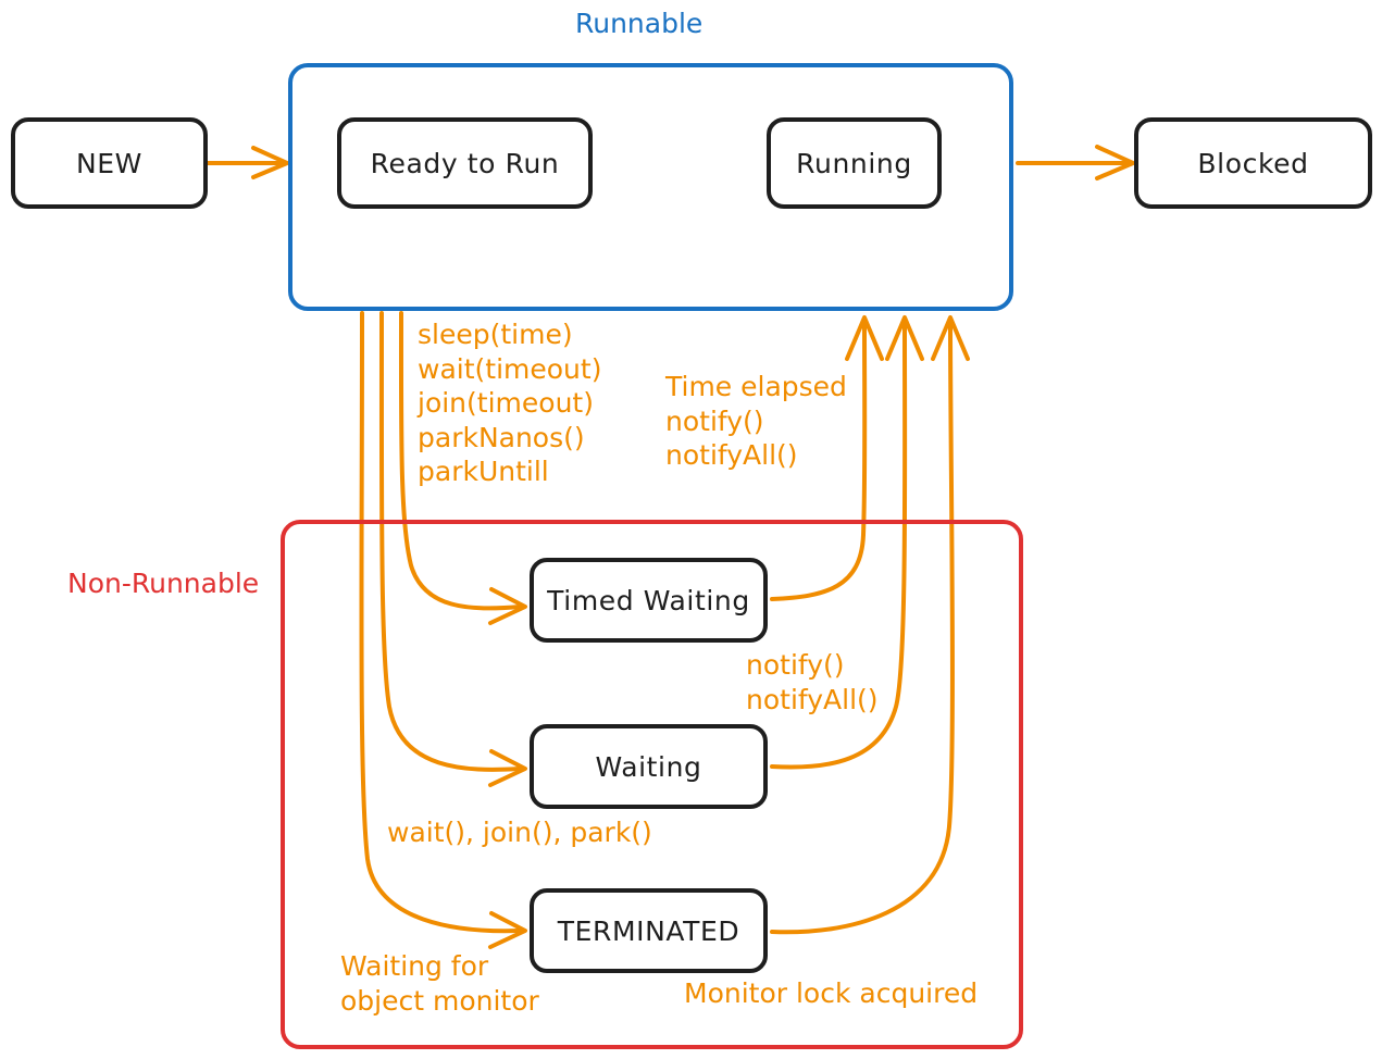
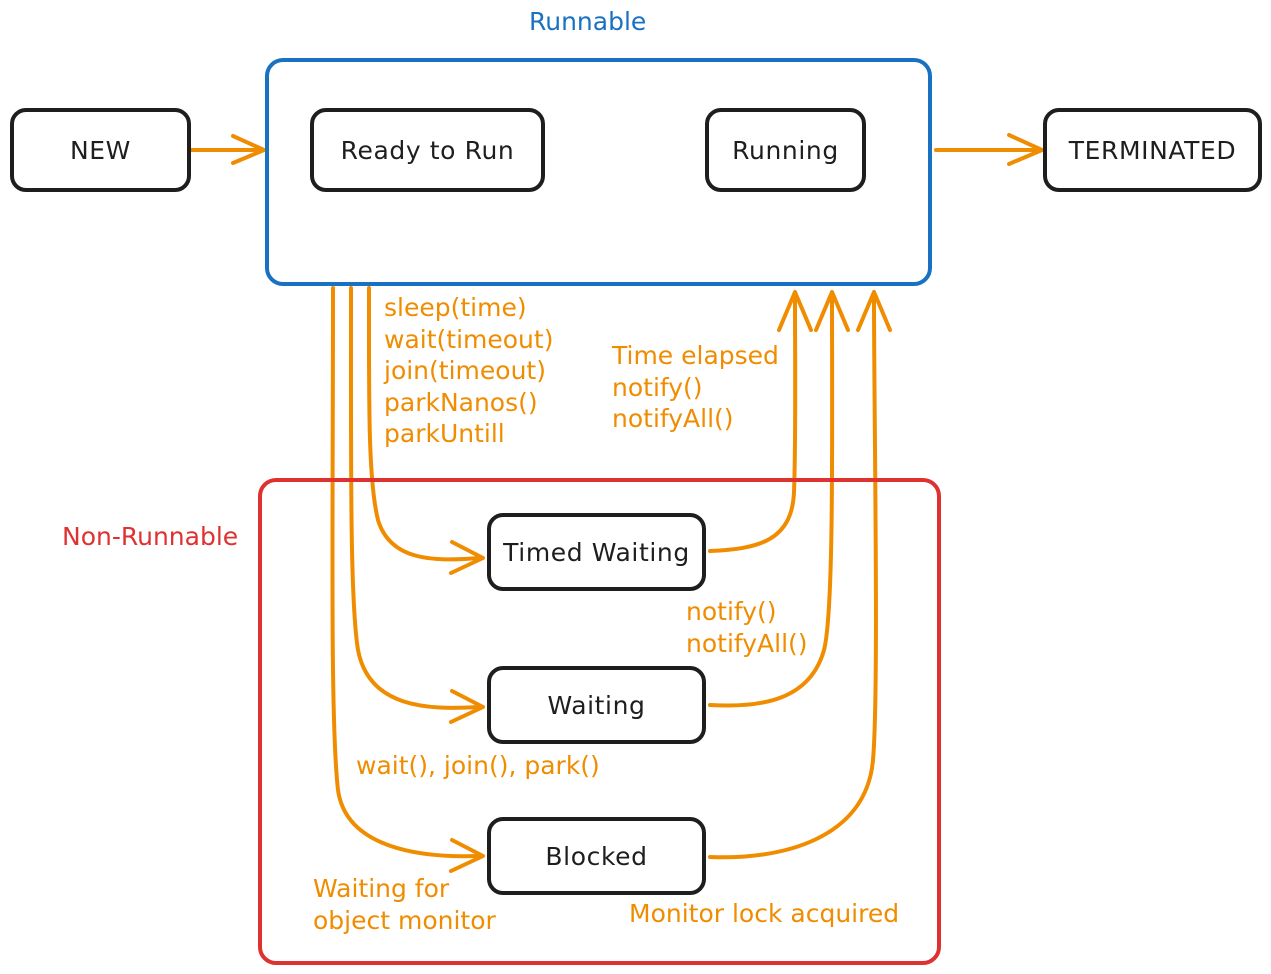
  Runnable
  Non-Runnable
  NEW
  Ready to Run
  Running
- Blocked
+ TERMINATED
  Timed Waiting
  Waiting
- TERMINATED
+ Blocked
  sleep(time)
  wait(timeout)
  join(timeout)
  parkNanos()
  parkUntill
  Time elapsed
  notify()
  notifyAll()
  notify()
  notifyAll()
  wait(), join(), park()
  Waiting for
  object monitor
  Monitor lock acquired
